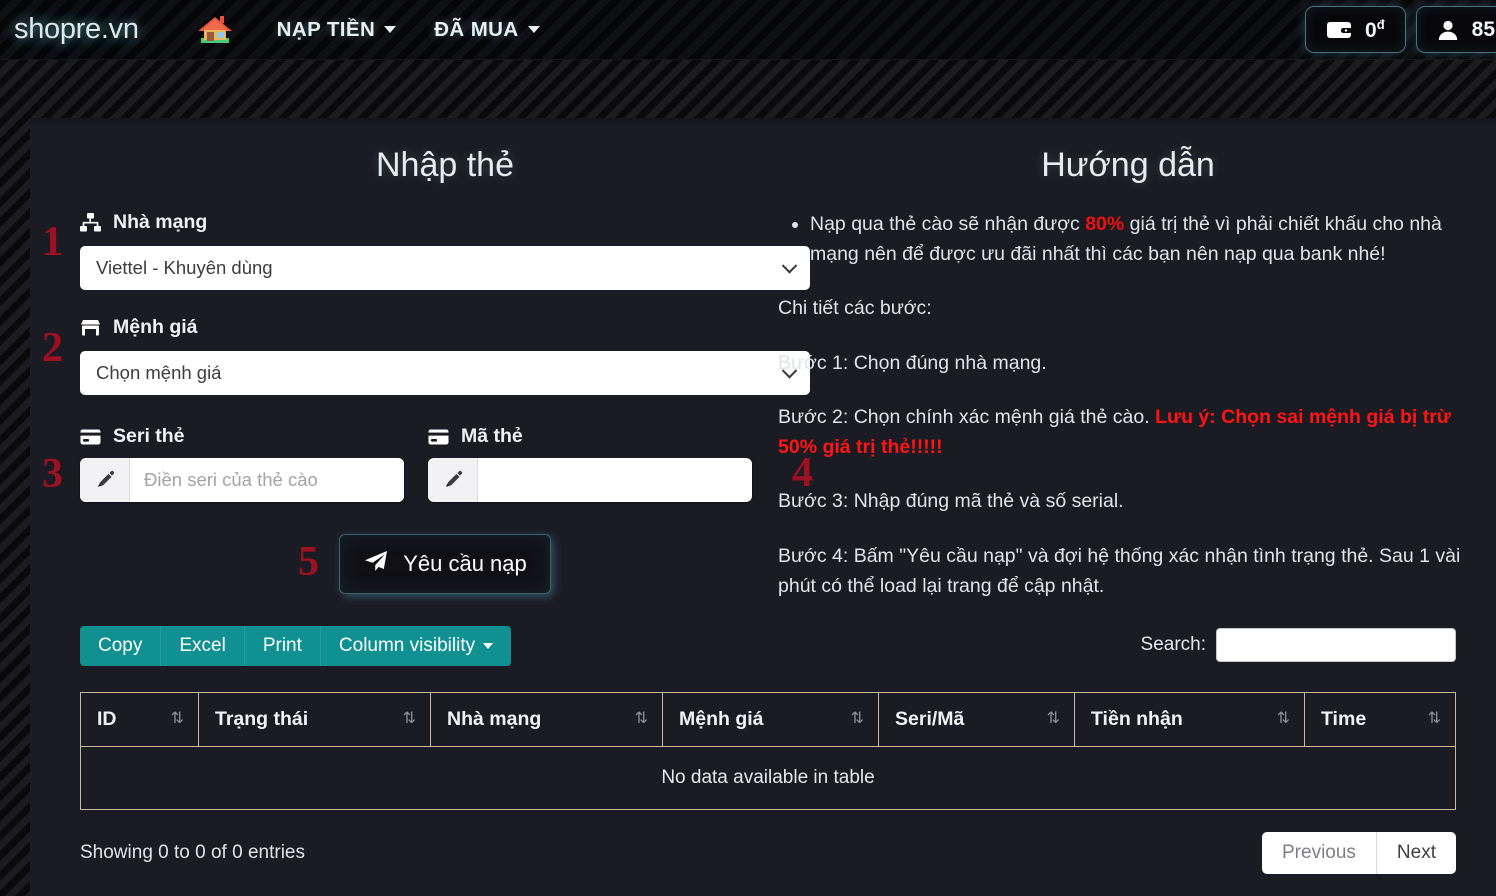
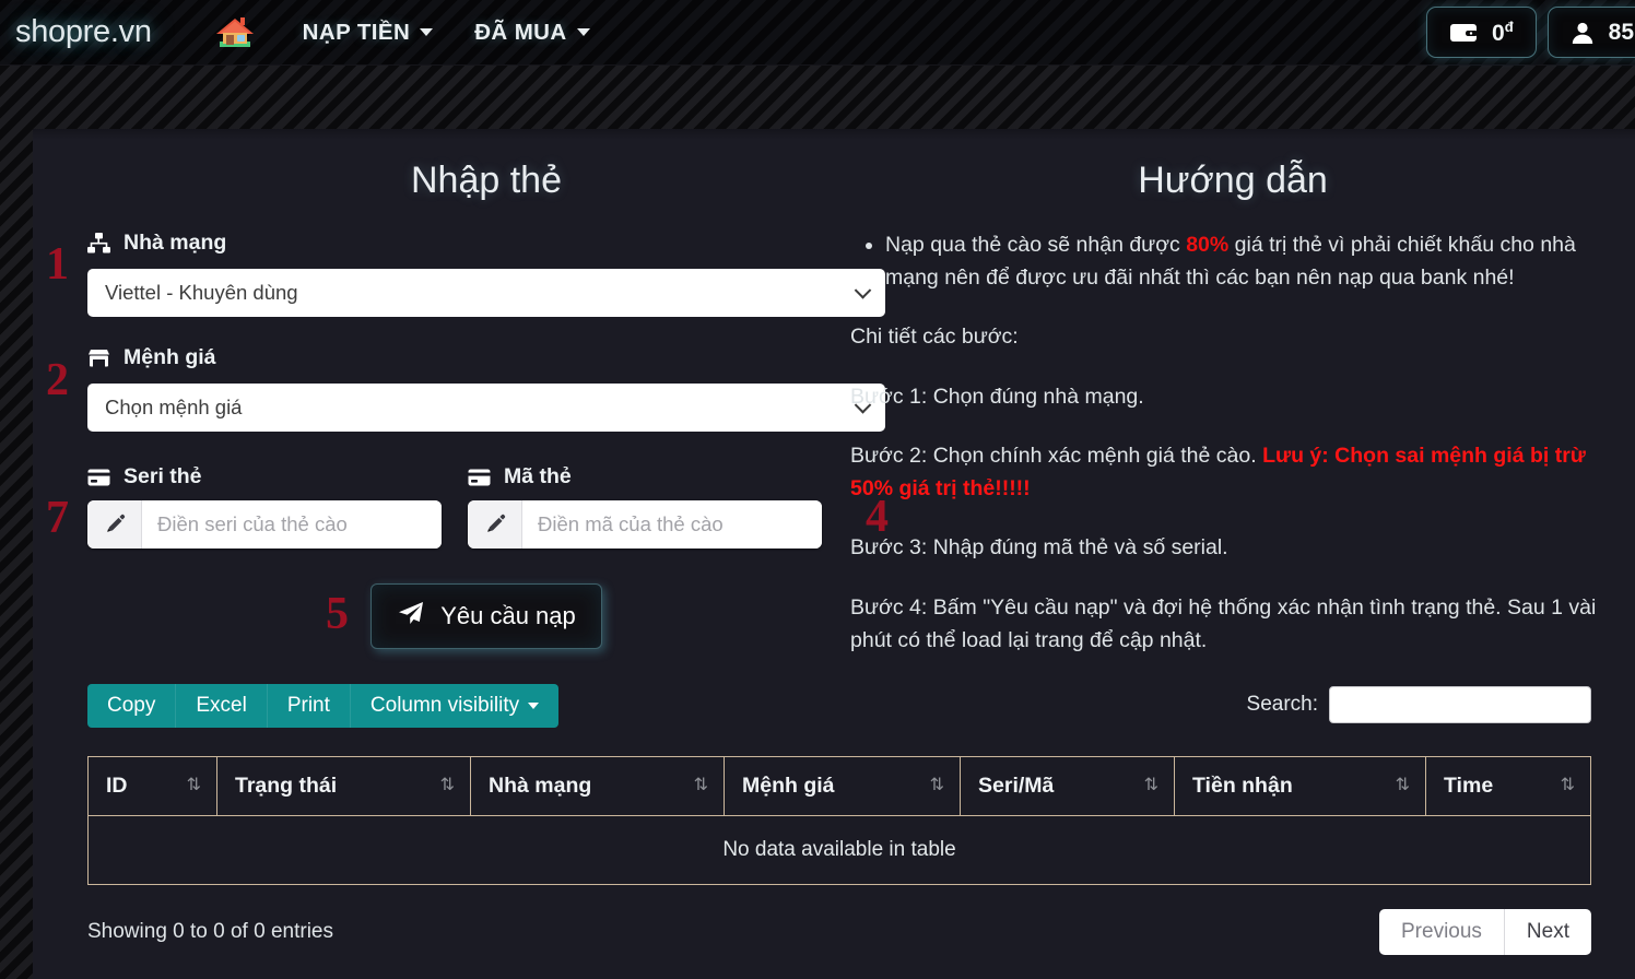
  shopre.vn
  NẠP TIỀN
  ĐÃ MUA
  0đ
  85
  Nhập thẻ
  1
  Nhà mạng
  Viettel - Khuyên dùng
  2
  Mệnh giá
  Chọn mệnh giá
- 3
+ 7
  Seri thẻ
  Điền seri của thẻ cào
  Mã thẻ
+ Điền mã của thẻ cào
  5
  Yêu cầu nạp
  Hướng dẫn
  Nạp qua thẻ cào sẽ nhận được 80% giá trị thẻ vì phải chiết khấu cho nhà mạng nên để được ưu đãi nhất thì các bạn nên nạp qua bank nhé!
  Chi tiết các bước:
  Bước 1: Chọn đúng nhà mạng.
  Bước 2: Chọn chính xác mệnh giá thẻ cào. Lưu ý: Chọn sai mệnh giá bị trừ 50% giá trị thẻ!!!!!
  Bước 3: Nhập đúng mã thẻ và số serial.
  Bước 4: Bấm "Yêu cầu nạp" và đợi hệ thống xác nhận tình trạng thẻ. Sau 1 vài phút có thể load lại trang để cập nhật.
  4
  Copy
  Excel
  Print
  Column visibility
  Search:
  ID ⇅	Trạng thái ⇅	Nhà mạng ⇅	Mệnh giá ⇅	Seri/Mã ⇅	Tiền nhận ⇅	Time ⇅
  No data available in table
  Showing 0 to 0 of 0 entries
  Previous
  Next
